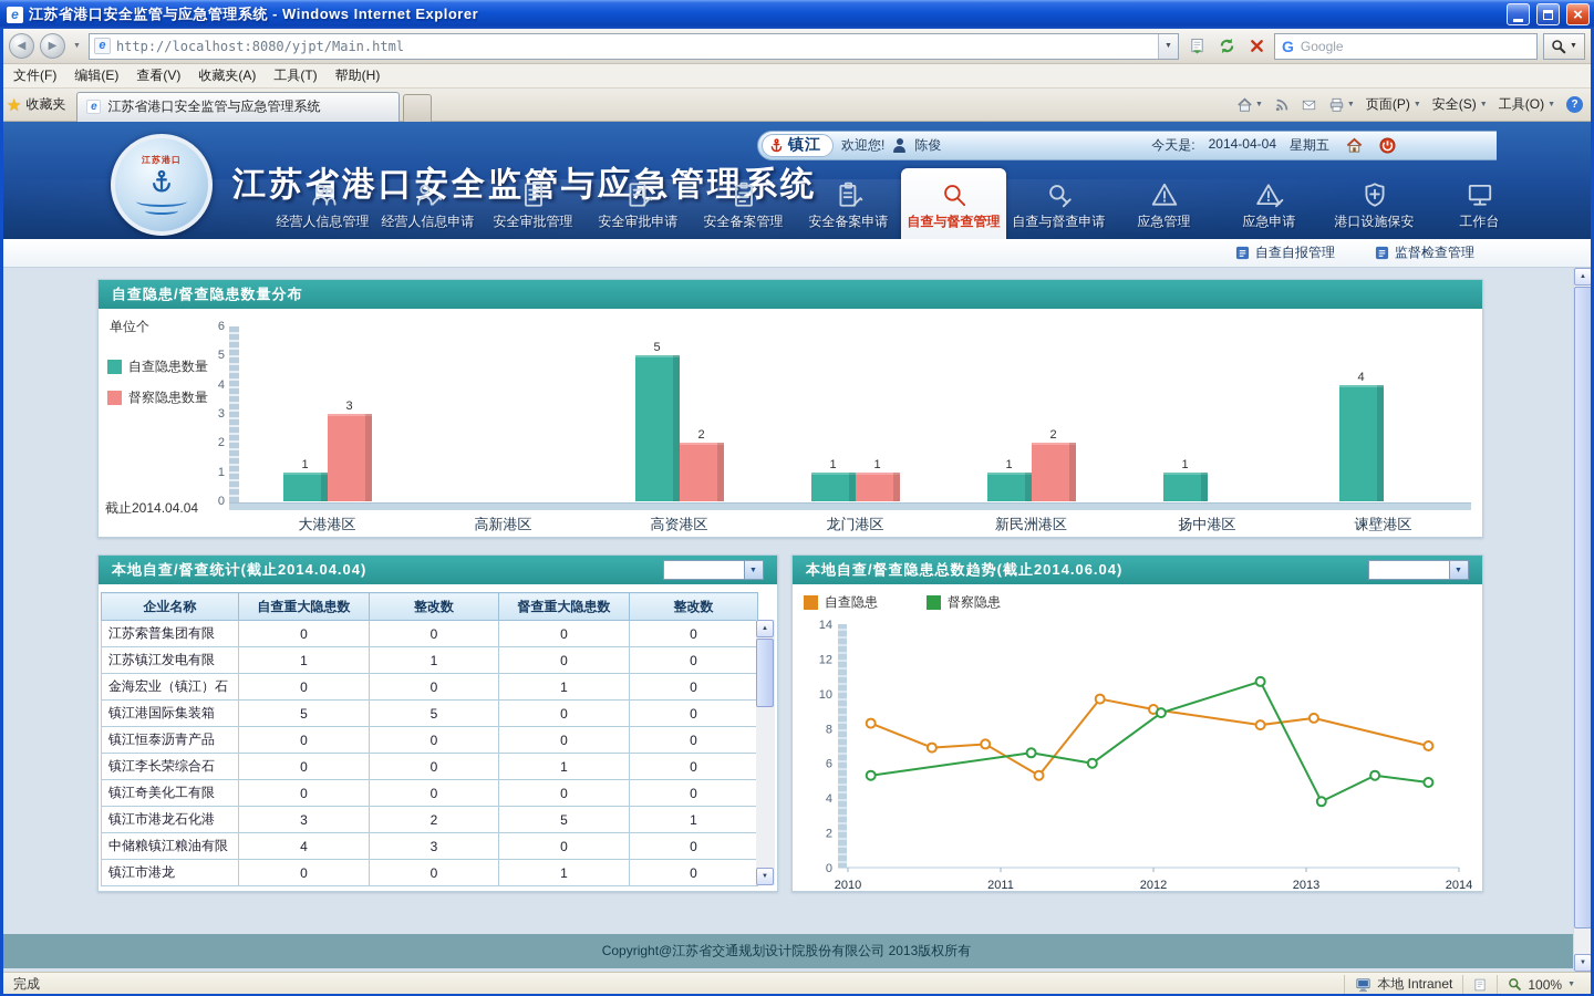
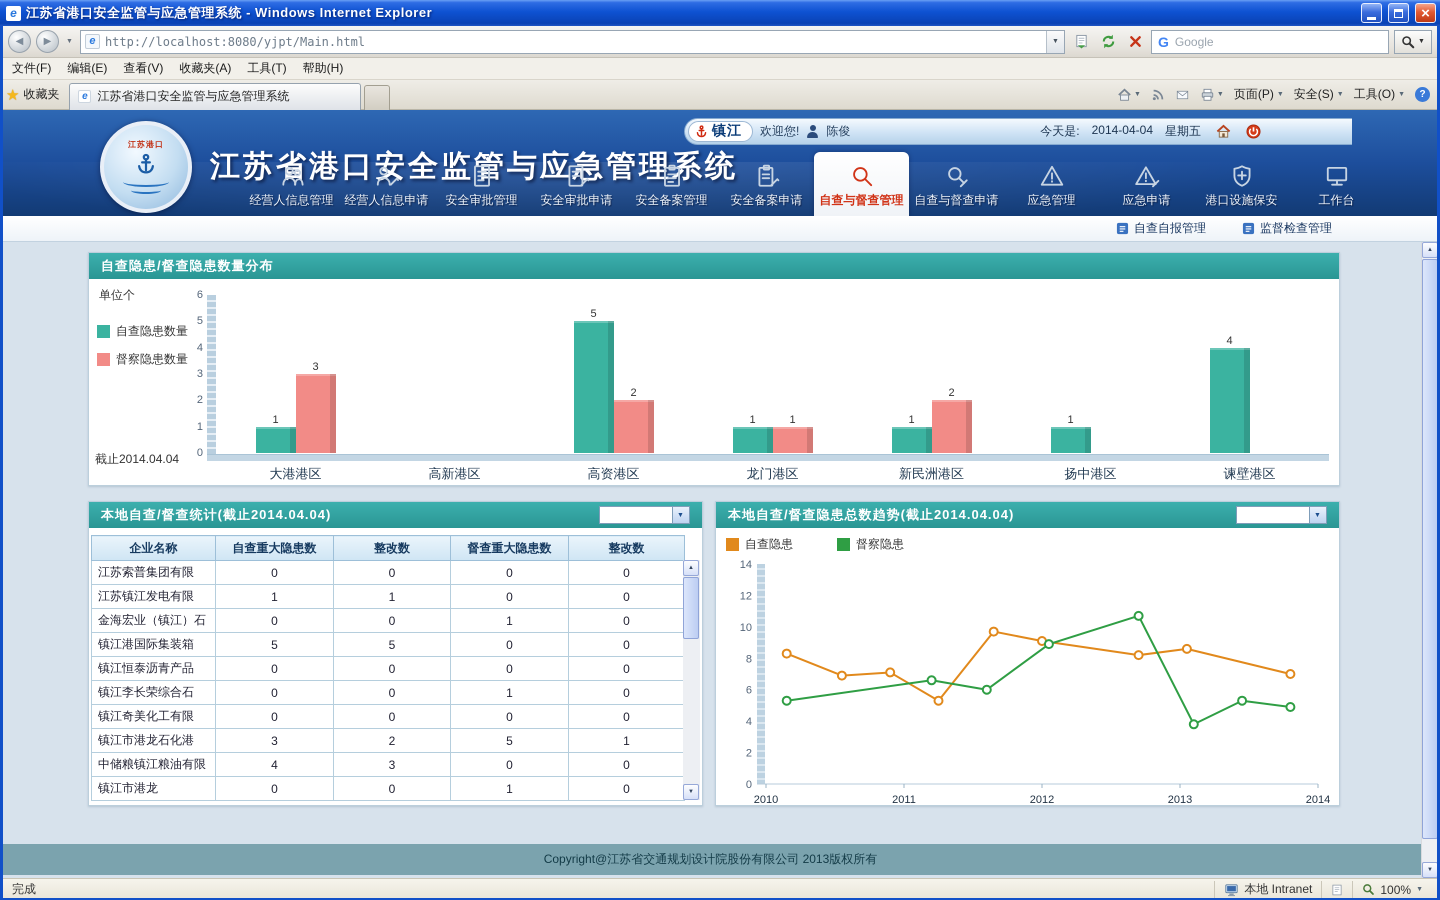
  e
  江苏省港口安全监管与应急管理系统 - Windows Internet Explorer
  ×
  ◀
  ▶
  e
  http://localhost:8080/yjpt/Main.html
  G
  Google
  文件(F)
  编辑(E)
  查看(V)
  收藏夹(A)
  工具(T)
  帮助(H)
  ★
  收藏夹
  e
  江苏省港口安全监管与应急管理系统
  页面(P)
  安全(S)
  工具(O)
  ?
  江苏港口
  江苏省港口安全监管与应急管理系统
  镇江
  欢迎您!
  陈俊
  今天是:
  2014-04-04
  星期五
  经营人信息管理
  经营人信息申请
  安全审批管理
  安全审批申请
  安全备案管理
  安全备案申请
  自查与督查管理
  自查与督查申请
  应急管理
  应急申请
  港口设施保安
  工作台
  自查自报管理
  监督检查管理
  自查隐患/督查隐患数量分布
  单位个
  自查隐患数量
  督察隐患数量
  截止2014.04.04
  0
  1
  2
  3
  4
  5
  6
  1
  3
  5
  2
  1
  1
  1
  2
  1
  4
  大港港区
  高新港区
  高资港区
  龙门港区
  新民洲港区
  扬中港区
  谏壁港区
  本地自查/督查统计(截止2014.04.04)
  企业名称	自查重大隐患数	整改数	督查重大隐患数	整改数
  江苏索普集团有限	0	0	0	0
  江苏镇江发电有限	1	1	0	0
  金海宏业（镇江）石	0	0	1	0
  镇江港国际集装箱	5	5	0	0
  镇江恒泰沥青产品	0	0	0	0
  镇江李长荣综合石	0	0	1	0
  镇江奇美化工有限	0	0	0	0
  镇江市港龙石化港	3	2	5	1
  中储粮镇江粮油有限	4	3	0	0
  镇江市港龙	0	0	1	0
- 本地自查/督查隐患总数趋势(截止2014.06.04)
+ 本地自查/督查隐患总数趋势(截止2014.04.04)
  自查隐患
  督察隐患
  0
  2
  4
  6
  8
  10
  12
  14
  2010
  2011
  2012
  2013
  2014
  Copyright@江苏省交通规划设计院股份有限公司 2013版权所有
  完成
  本地 Intranet
  100%
